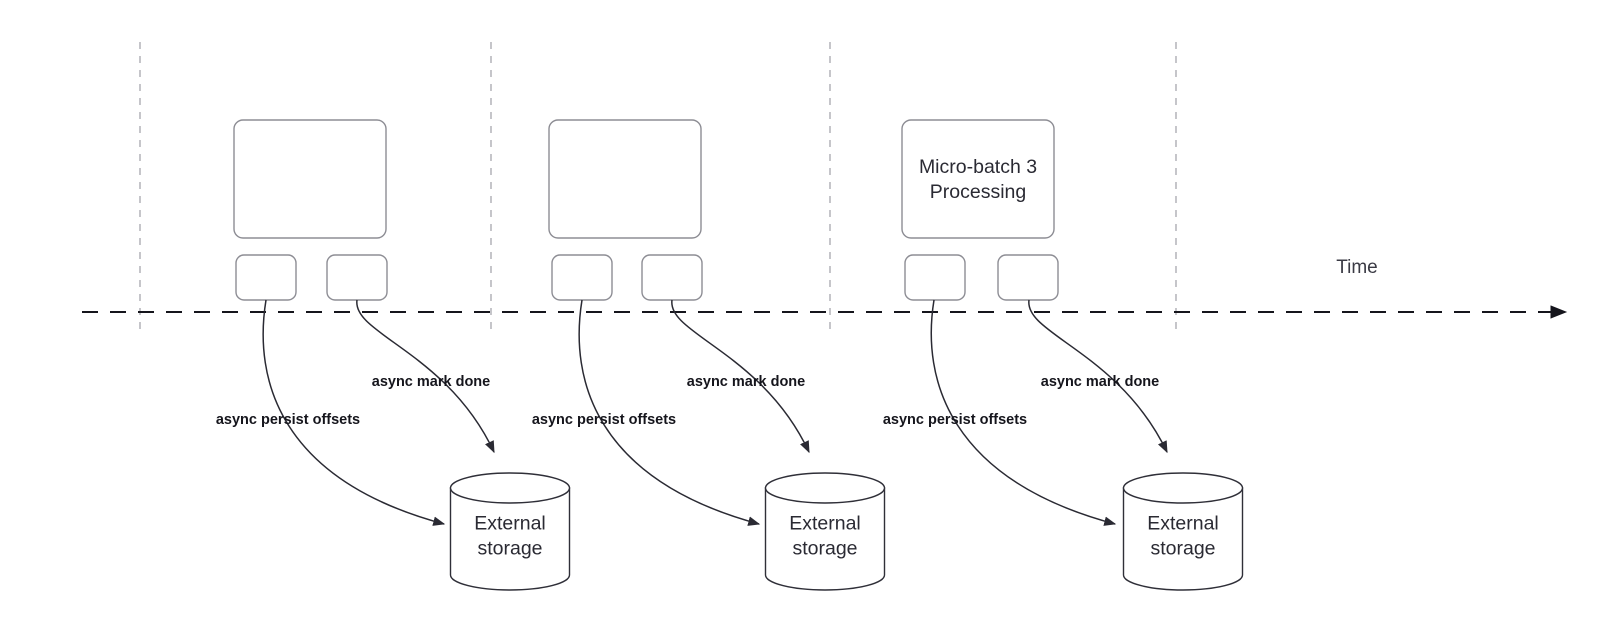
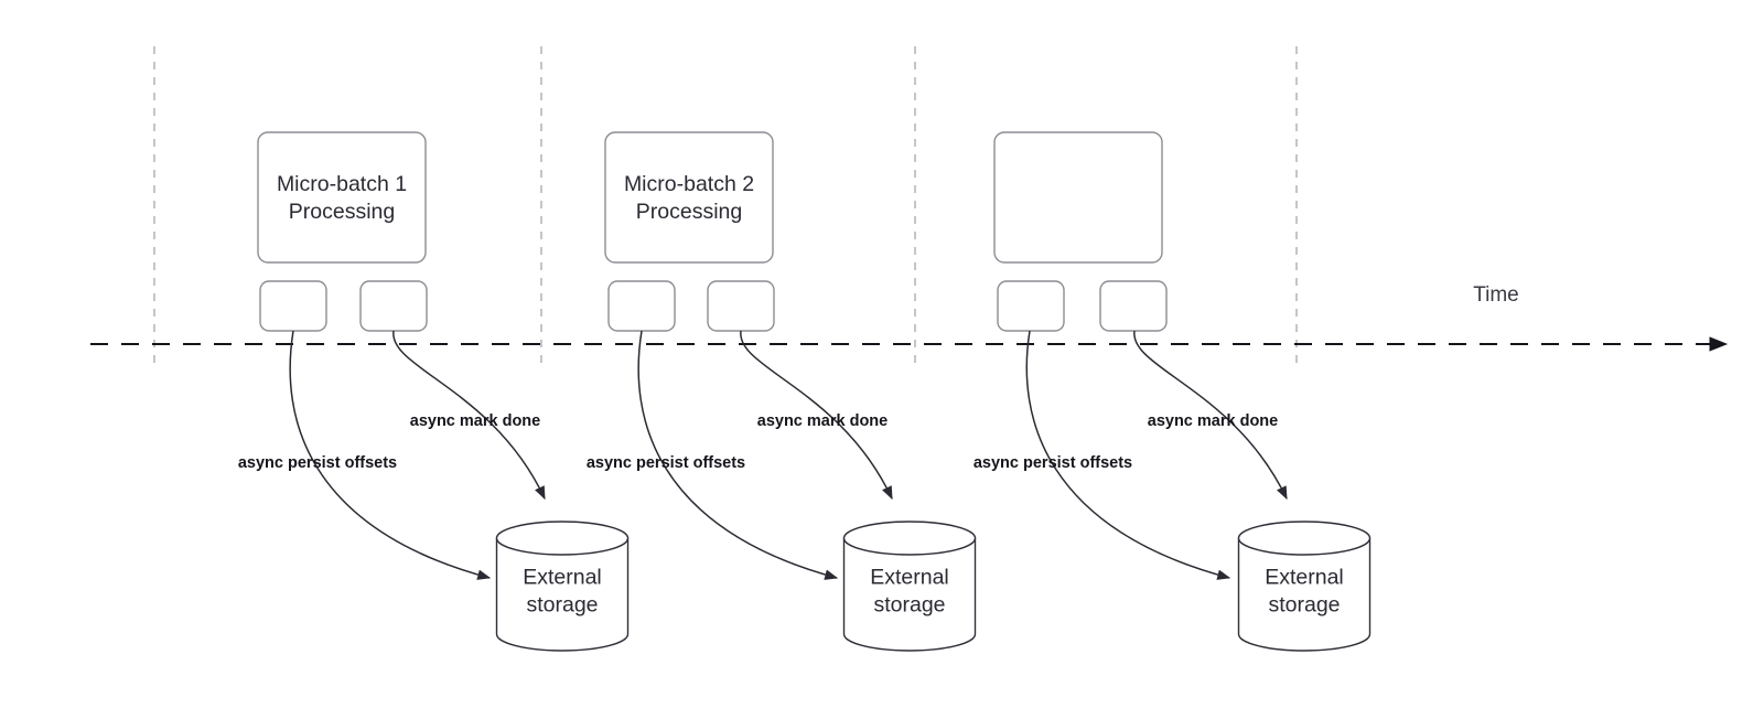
+ Micro-batch 1 Processing
  async persist offsets
  async mark done
  External storage
+ Micro-batch 2 Processing
  async persist offsets
  async mark done
  External storage
- Micro-batch 3 Processing
  async persist offsets
  async mark done
  External storage
  Time
